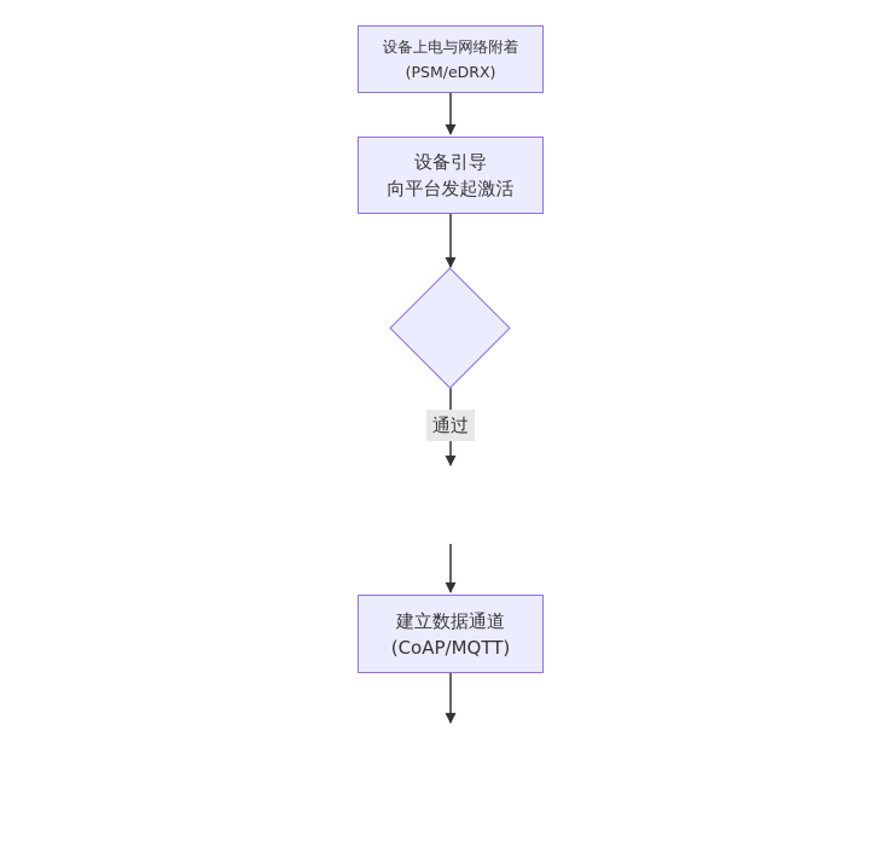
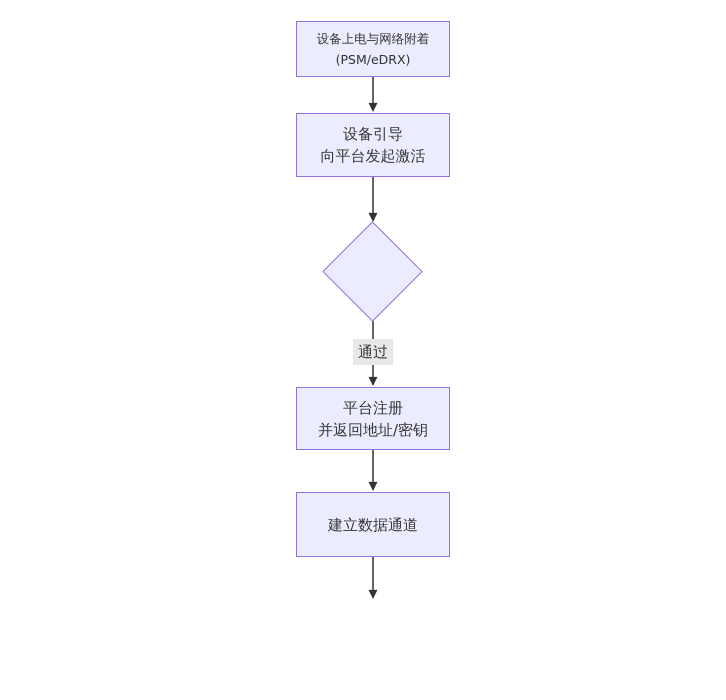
  设备上电与网络附着
  (PSM/eDRX)
  设备引导
  向平台发起激活
  通过
+ 平台注册
+ 并返回地址/密钥
  建立数据通道
- (CoAP/MQTT)
